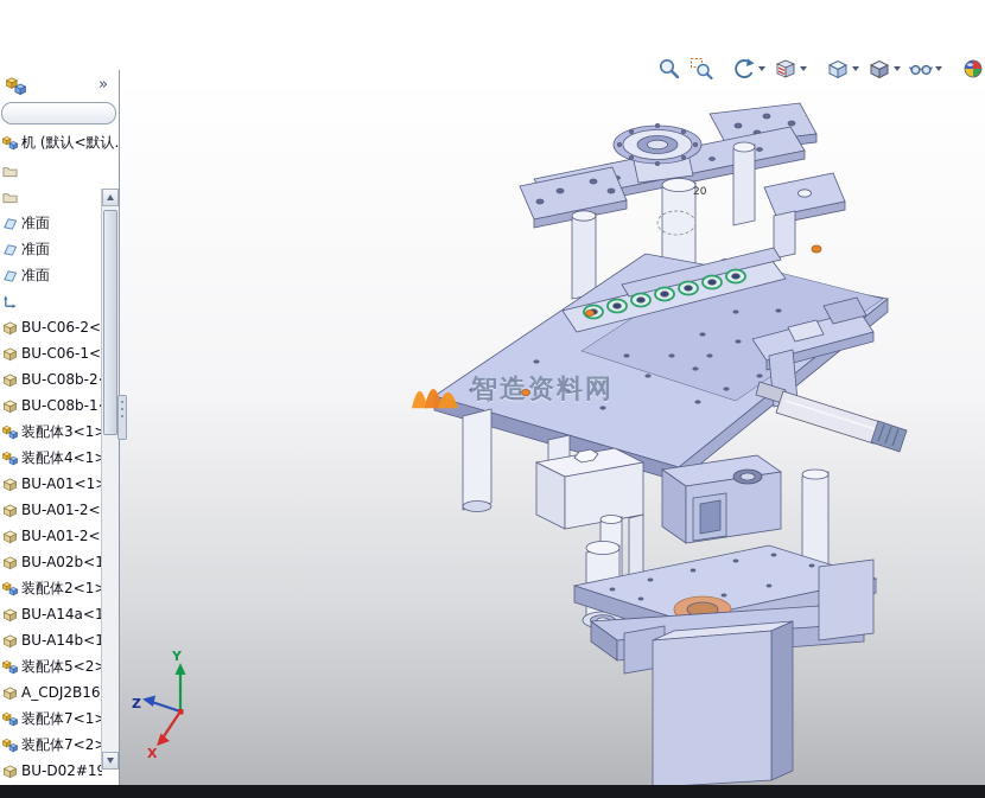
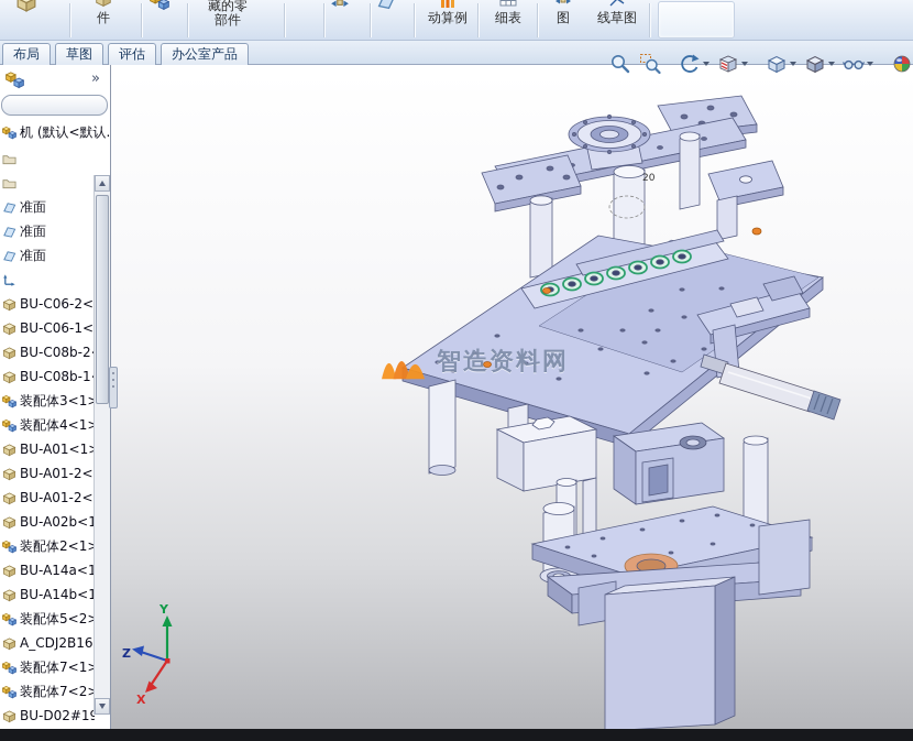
+ 件
+ 藏的零部件
+ 动算例
+ 细表
+ 图
+ 线草图
+ 布局
+ 草图
+ 评估
+ 办公室产品
  »
  机 (默认<默认.
  准面
  准面
  准面
  BU-C06-2<
  BU-C06-1<
  BU-C08b-2
  BU-C08b-1
  装配体3<1
  装配体4<1
  BU-A01<1
  BU-A01-2<
  BU-A01-2<
  BU-A02b<
  装配体2<1
  BU-A14a<1
  BU-A14b<
  装配体5<2
  A_CDJ2B16
  装配体7<1
  装配体7<2
  BU-D02#19
  20
  Y
  Z
  X
  智造资料网
